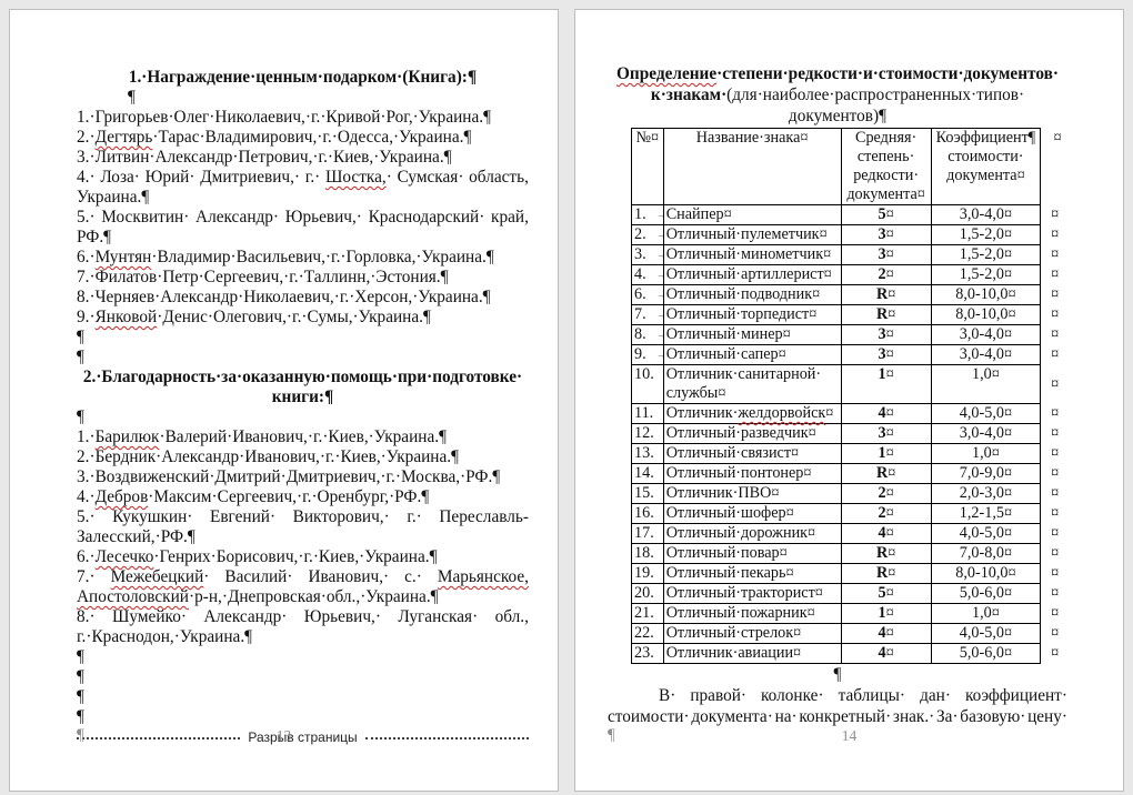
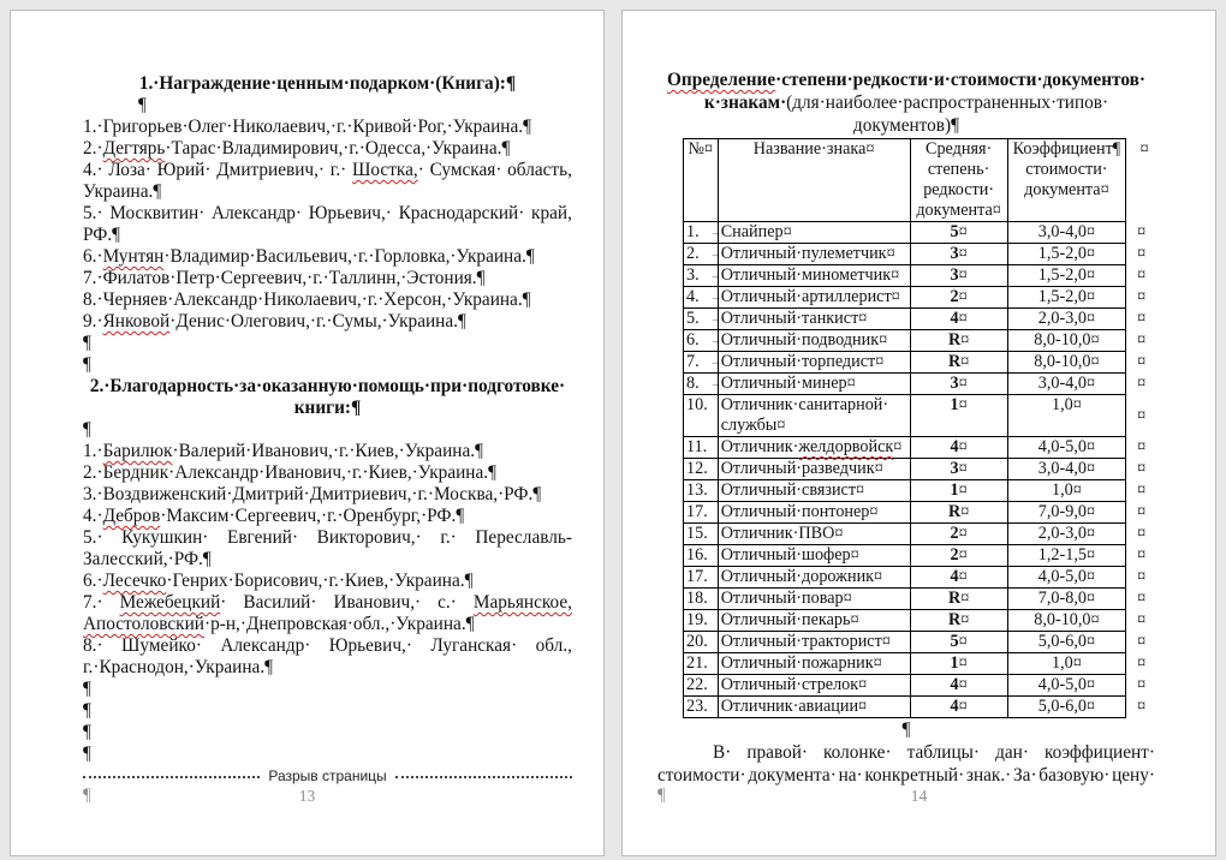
  1.·Награждение·ценным·подарком·(Книга):¶
  ¶
  1.·Григорьев·Олег·Николаевич,·г.·Кривой·Рог,·Украина.¶
  2.·Дегтярь·Тарас·Владимирович,·г.·Одесса,·Украина.¶
- 3.·Литвин·Александр·Петрович,·г.·Киев,·Украина.¶
  4.·
  Лоза·
  Юрий·
  Дмитриевич,·
  г.·
  Шостка,·
  Сумская·
  область,
  Украина.¶
  5.·
  Москвитин·
  Александр·
  Юрьевич,·
  Краснодарский·
  край,
  РФ.¶
  6.·Мунтян·Владимир·Васильевич,·г.·Горловка,·Украина.¶
  7.·Филатов·Петр·Сергеевич,·г.·Таллинн,·Эстония.¶
  8.·Черняев·Александр·Николаевич,·г.·Херсон,·Украина.¶
  9.·Янковой·Денис·Олегович,·г.·Сумы,·Украина.¶
  ¶
  ¶
  2.·Благодарность·за·оказанную·помощь·при·подготовке·
  книги:¶
  ¶
  1.·Барилюк·Валерий·Иванович,·г.·Киев,·Украина.¶
  2.·Бердник·Александр·Иванович,·г.·Киев,·Украина.¶
  3.·Воздвиженский·Дмитрий·Дмитриевич,·г.·Москва,·РФ.¶
  4.·Дебров·Максим·Сергеевич,·г.·Оренбург,·РФ.¶
  5.·
  Кукушкин·
  Евгений·
  Викторович,·
  г.·
  Переславль-
  Залесский,·РФ.¶
  6.·Лесечко·Генрих·Борисович,·г.·Киев,·Украина.¶
  7.·
  Межебецкий·
  Василий·
  Иванович,·
  с.·
  Марьянское,
  Апостоловский·р-н,·Днепровская·обл.,·Украина.¶
  8.·
  Шумейко·
  Александр·
  Юрьевич,·
  Луганская·
  обл.,
  г.·Краснодон,·Украина.¶
  ¶
  ¶
  ¶
  ¶
  Разрыв страницы
  ¶
  13
  Определение·степени·редкости·и·стоимости·документов·
  к·знакам·(для·наиболее·распространенных·типов·
  документов)¶
  №¤	Название·знака¤	Средняя·степень·редкости·документа¤	Коэффициент¶стоимости·документа¤	¤
  1. →	Снайпер¤	5¤	3,0-4,0¤	¤
  2. →	Отличный·пулеметчик¤	3¤	1,5-2,0¤	¤
  3. →	Отличный·минометчик¤	3¤	1,5-2,0¤	¤
  4. →	Отличный·артиллерист¤	2¤	1,5-2,0¤	¤
+ 5. →	Отличный·танкист¤	4¤	2,0-3,0¤	¤
  6. →	Отличный·подводник¤	R¤	8,0-10,0¤	¤
  7. →	Отличный·торпедист¤	R¤	8,0-10,0¤	¤
  8. →	Отличный·минер¤	3¤	3,0-4,0¤	¤
- 9. →	Отличный·сапер¤	3¤	3,0-4,0¤	¤
  10.	Отличник·санитарной·службы¤	1¤	1,0¤	¤
  11.	Отличник·желдорвойск¤	4¤	4,0-5,0¤	¤
  12.	Отличный·разведчик¤	3¤	3,0-4,0¤	¤
  13.	Отличный·связист¤	1¤	1,0¤	¤
- 14.	Отличный·понтонер¤	R¤	7,0-9,0¤	¤
+ 17.	Отличный·понтонер¤	R¤	7,0-9,0¤	¤
  15.	Отличник·ПВО¤	2¤	2,0-3,0¤	¤
  16.	Отличный·шофер¤	2¤	1,2-1,5¤	¤
  17.	Отличный·дорожник¤	4¤	4,0-5,0¤	¤
  18.	Отличный·повар¤	R¤	7,0-8,0¤	¤
  19.	Отличный·пекарь¤	R¤	8,0-10,0¤	¤
  20.	Отличный·тракторист¤	5¤	5,0-6,0¤	¤
  21.	Отличный·пожарник¤	1¤	1,0¤	¤
  22.	Отличный·стрелок¤	4¤	4,0-5,0¤	¤
  23.	Отличник·авиации¤	4¤	5,0-6,0¤	¤
  ¶
  В·
  правой·
  колонке·
  таблицы·
  дан·
  коэффициент·
  стоимости·
  документа·
  на·
  конкретный·
  знак.·
  За·
  базовую·
  цену·
  ¶
  14
